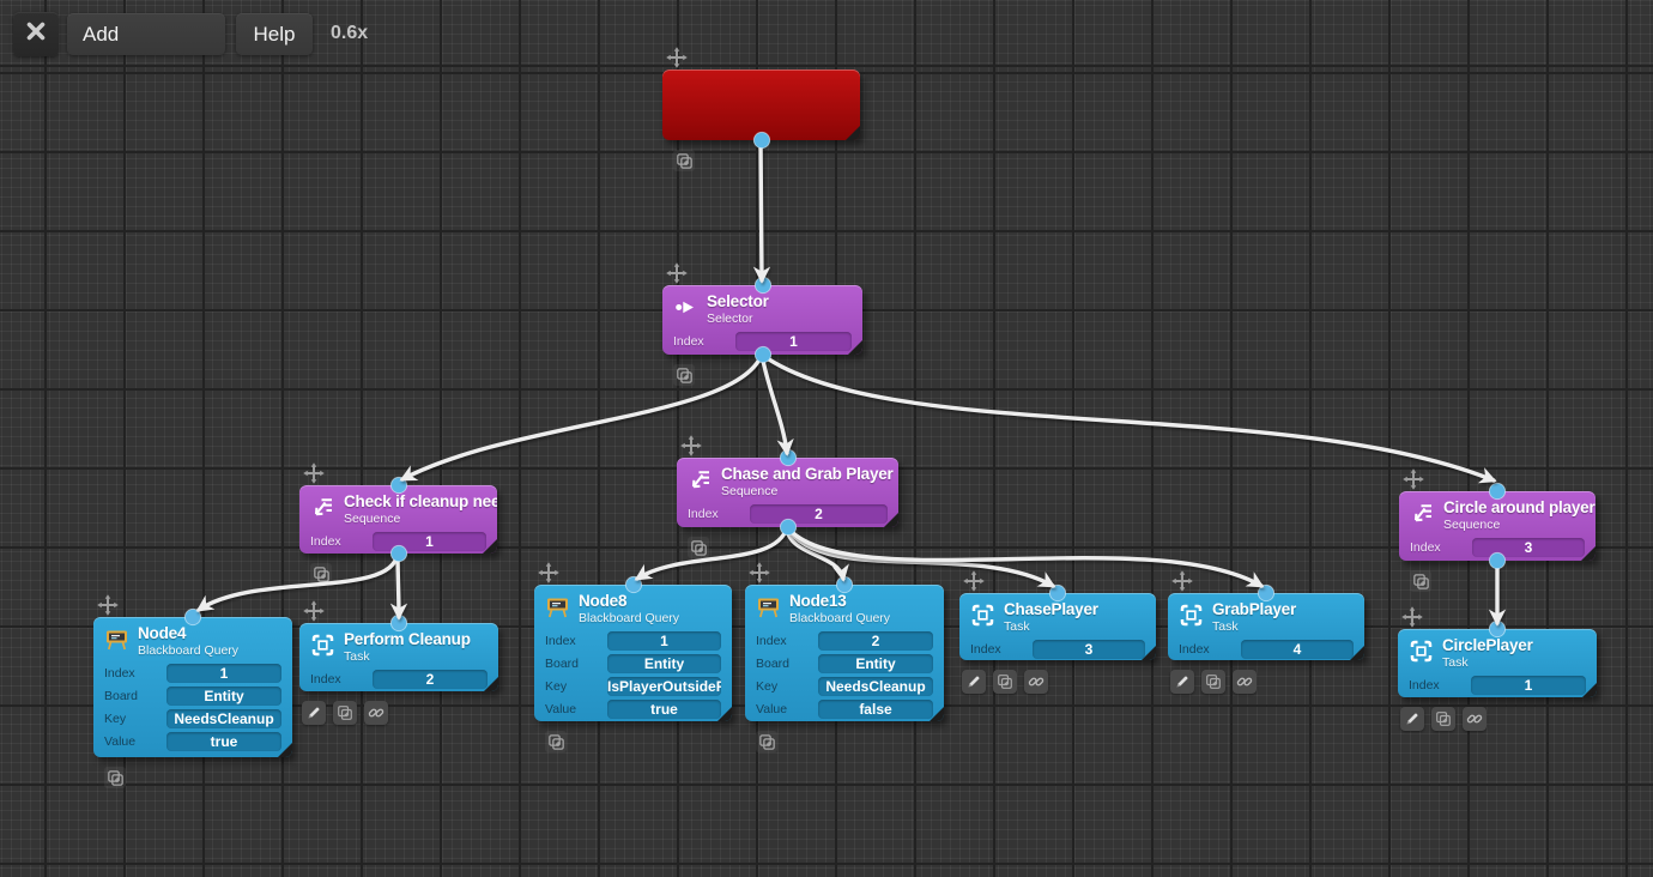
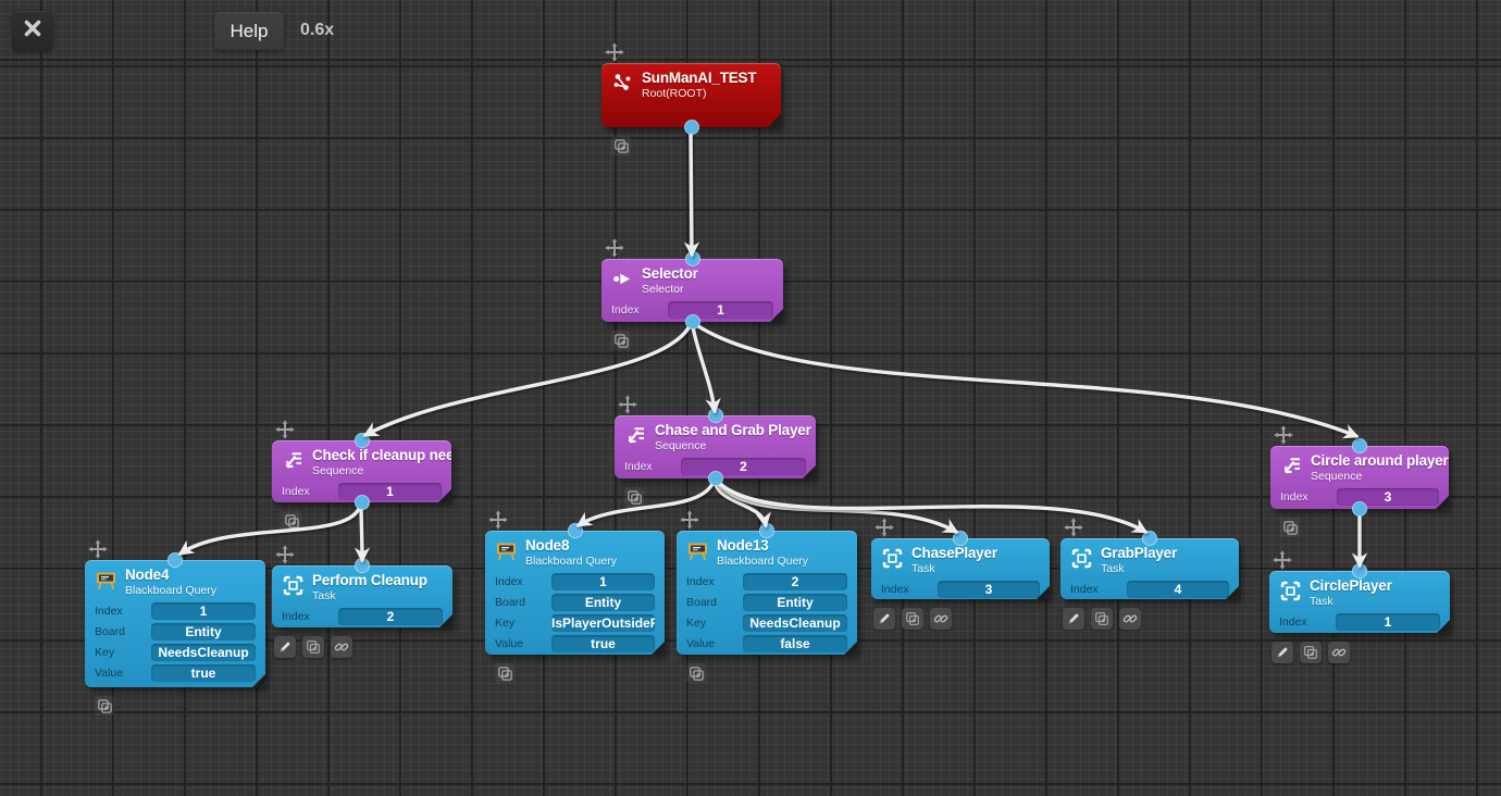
+ SunManAI_TEST
+ Root(ROOT)
  Selector
  Selector
  Index
  1
  Check if cleanup nee
  Sequence
  Index
  1
  Chase and Grab Player
  Sequence
  Index
  2
  Circle around player
  Sequence
  Index
  3
  Node4
  Blackboard Query
  Index
  1
  Board
  Entity
  Key
  NeedsCleanup
  Value
  true
  Perform Cleanup
  Task
  Index
  2
  Node8
  Blackboard Query
  Index
  1
  Board
  Entity
  Key
  IsPlayerOutside
  Value
  true
  Node13
  Blackboard Query
  Index
  2
  Board
  Entity
  Key
  NeedsCleanup
  Value
  false
  ChasePlayer
  Task
  Index
  3
  GrabPlayer
  Task
  Index
  4
  CirclePlayer
  Task
  Index
  1
- Add
  Help
  0.6x
